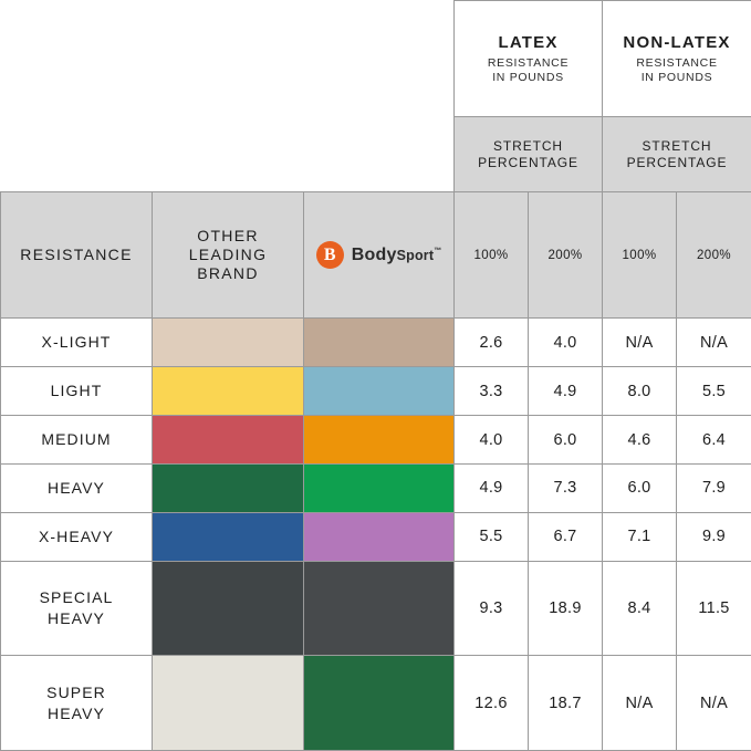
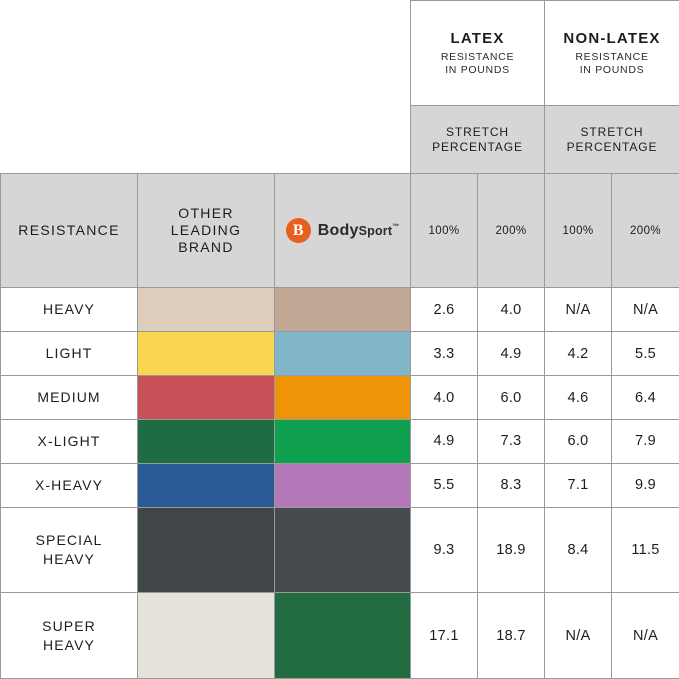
  			LATEX RESISTANCE IN POUNDS	NON-LATEX RESISTANCE IN POUNDS
  STRETCH PERCENTAGE	STRETCH PERCENTAGE
  RESISTANCE	OTHER LEADING BRAND	B BodySport	100%	200%	100%	200%
- X-LIGHT			2.6	4.0	N/A	N/A
+ HEAVY			2.6	4.0	N/A	N/A
- LIGHT			3.3	4.9	8.0	5.5
+ LIGHT			3.3	4.9	4.2	5.5
  MEDIUM			4.0	6.0	4.6	6.4
- HEAVY			4.9	7.3	6.0	7.9
+ X-LIGHT			4.9	7.3	6.0	7.9
- X-HEAVY			5.5	6.7	7.1	9.9
+ X-HEAVY			5.5	8.3	7.1	9.9
  SPECIAL HEAVY			9.3	18.9	8.4	11.5
- SUPER HEAVY			12.6	18.7	N/A	N/A
+ SUPER HEAVY			17.1	18.7	N/A	N/A
